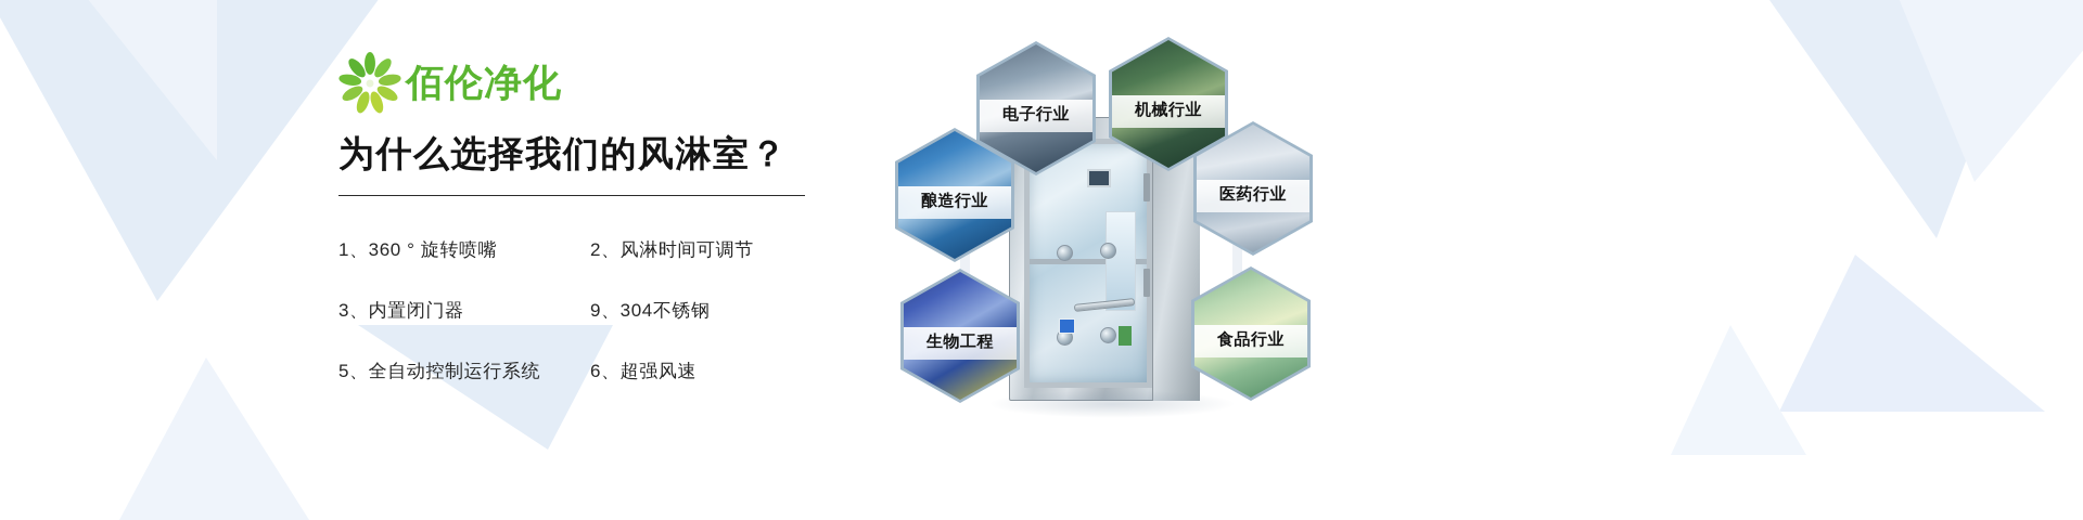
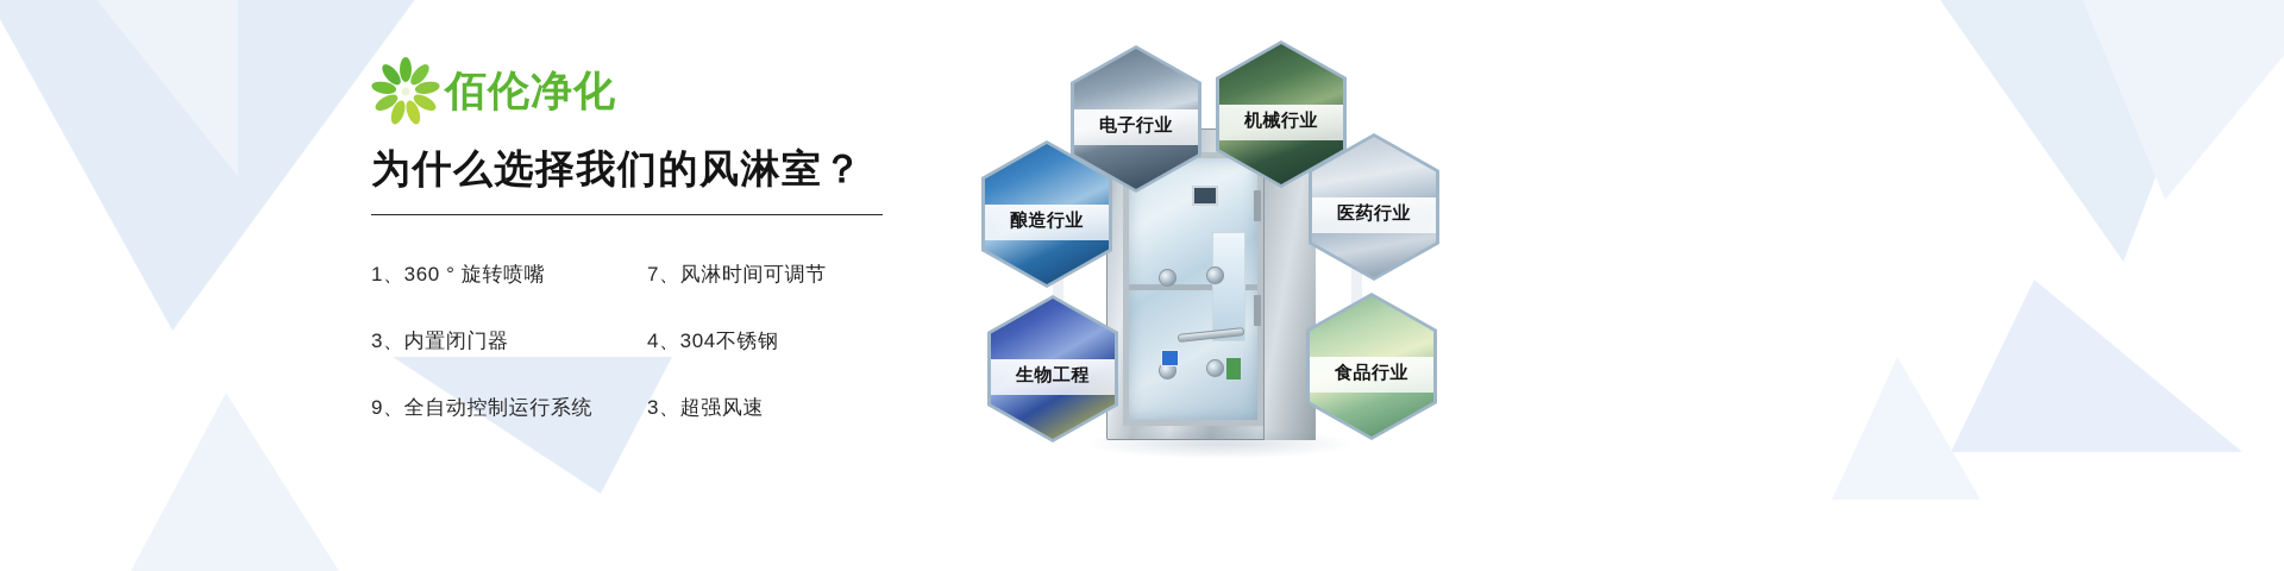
  佰伦净化
  为什么选择我们的风淋室？
  1、360 ° 旋转喷嘴
- 2、风淋时间可调节
+ 7、风淋时间可调节
  3、内置闭门器
- 9、304不锈钢
+ 4、304不锈钢
- 5、全自动控制运行系统
+ 9、全自动控制运行系统
- 6、超强风速
+ 3、超强风速
  电子行业
  机械行业
  酿造行业
  医药行业
  生物工程
  食品行业
